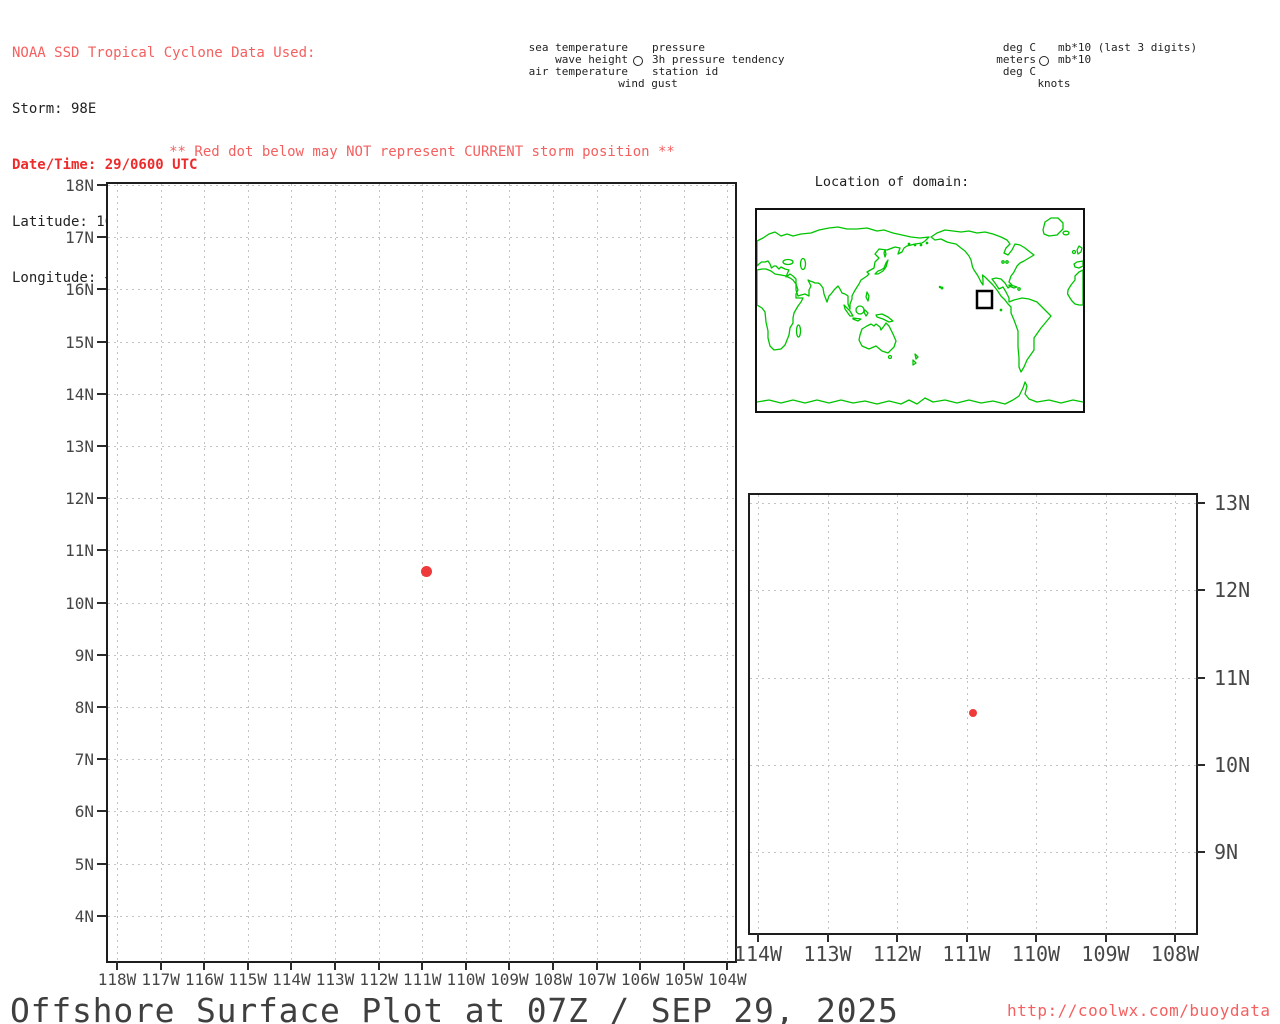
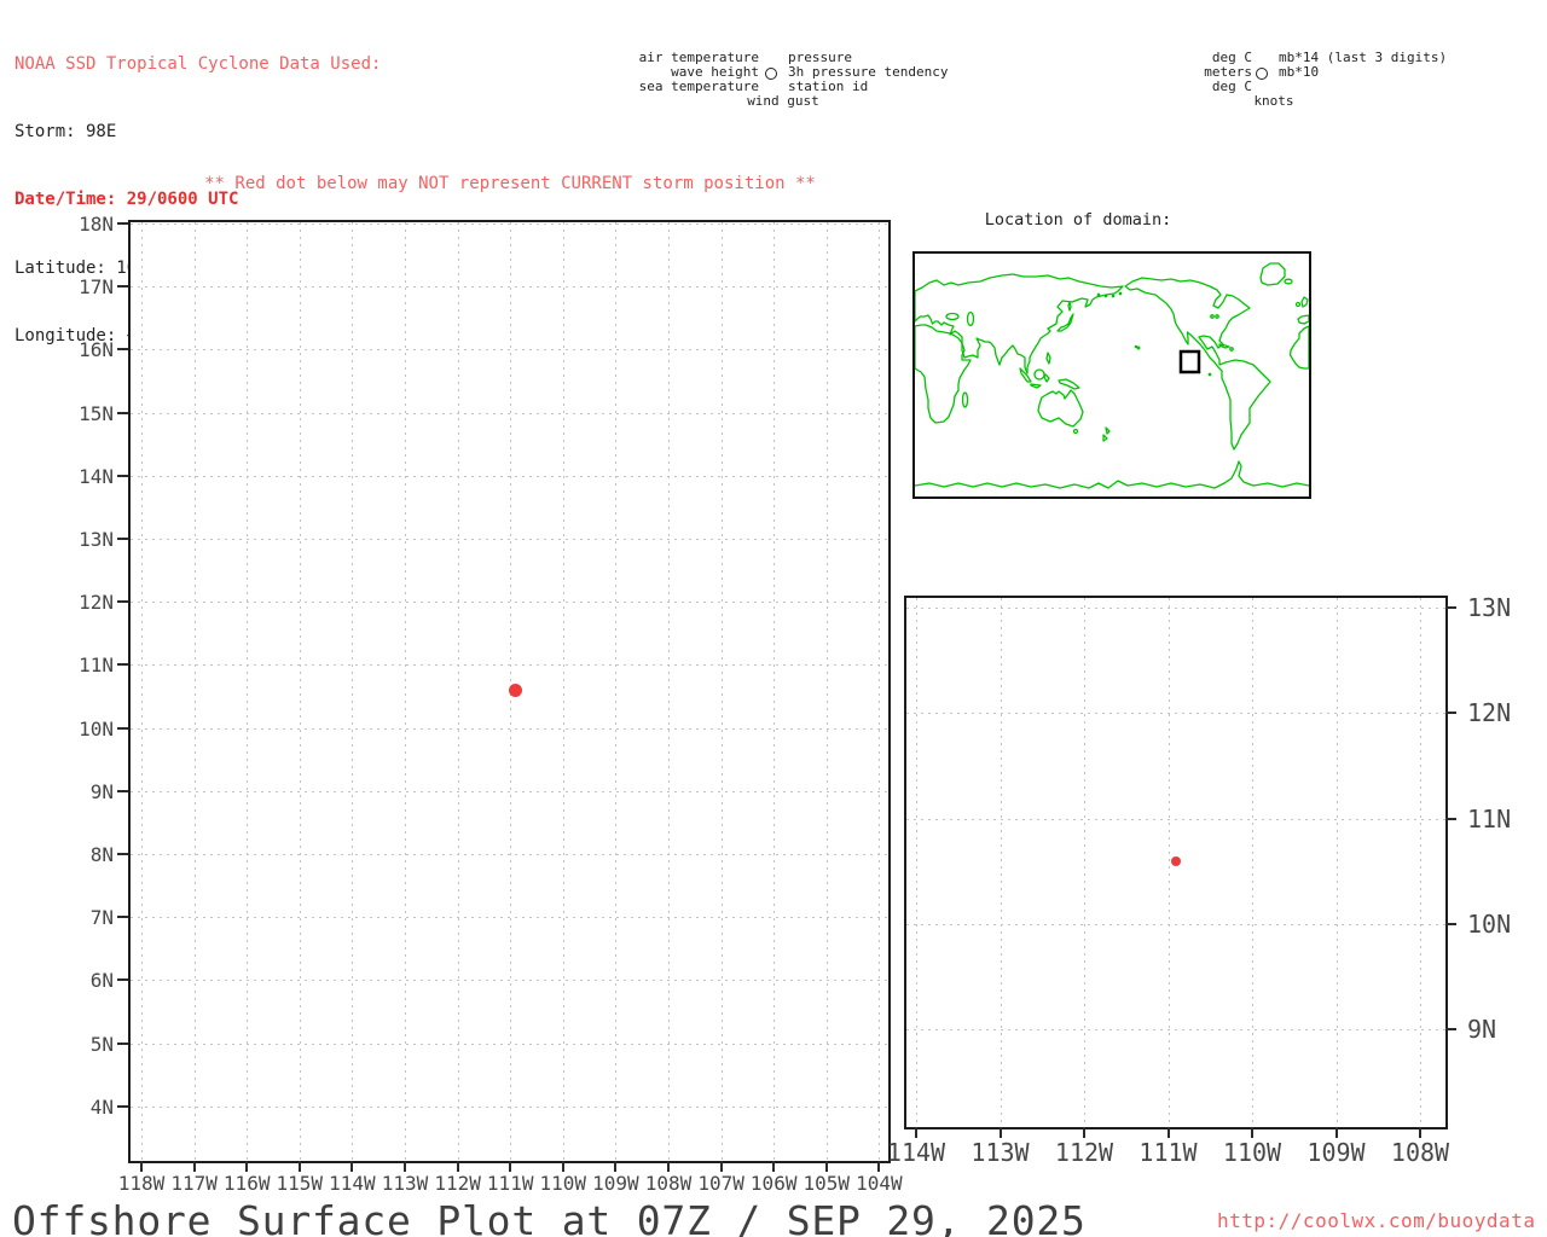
  NOAA SSD Tropical Cyclone Data Used:
  Storm: 98E
  Date/Time: 29/0600 UTC
  Latitude: 1
- sea temperature
+ air temperature
  wave height
- air temperature
+ sea temperature
  pressure
  3h pressure tendency
  station id
  wind gust
  deg C
  meters
  deg C
- mb*10 (last 3 digits)
+ mb*14 (last 3 digits)
  mb*10
  knots
  ** Red dot below may NOT represent CURRENT storm position **
  118W
  117W
  116W
  115W
  114W
  113W
  112W
  111W
  110W
  109W
  108W
  107W
  106W
  105W
  104W
  18N
  17N
  16N
  15N
  14N
  13N
  12N
  11N
  10N
  9N
  8N
  7N
  6N
  5N
  4N
  Location of domain:
  114W
  113W
  112W
  111W
  110W
  109W
  108W
  13N
  12N
  11N
  10N
  9N
  Offshore Surface Plot at 07Z / SEP 29, 2025
  http://coolwx.com/buoydata
